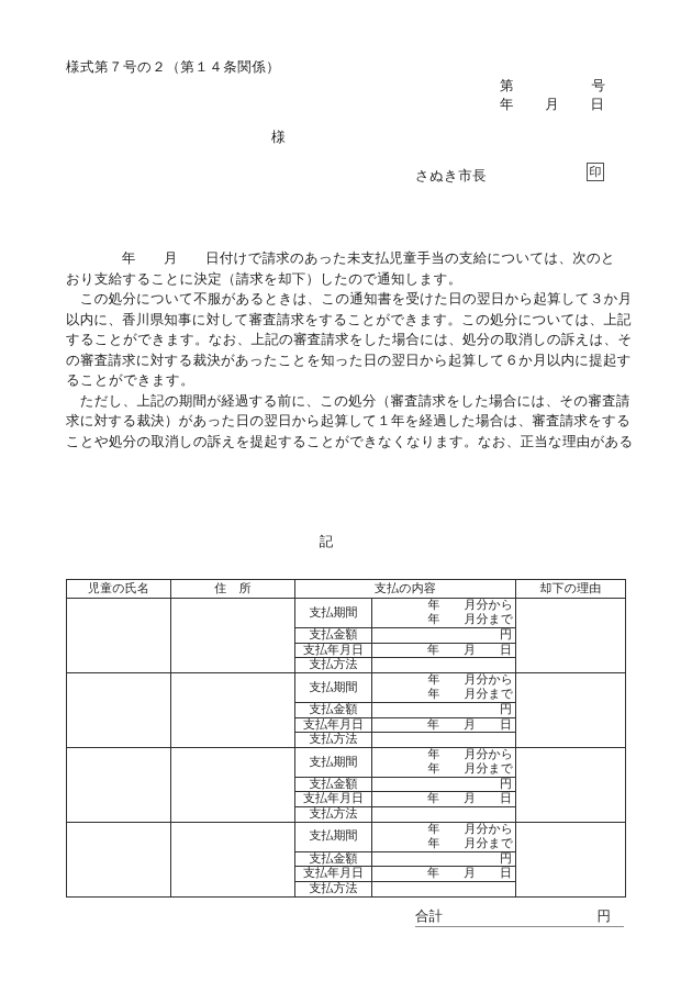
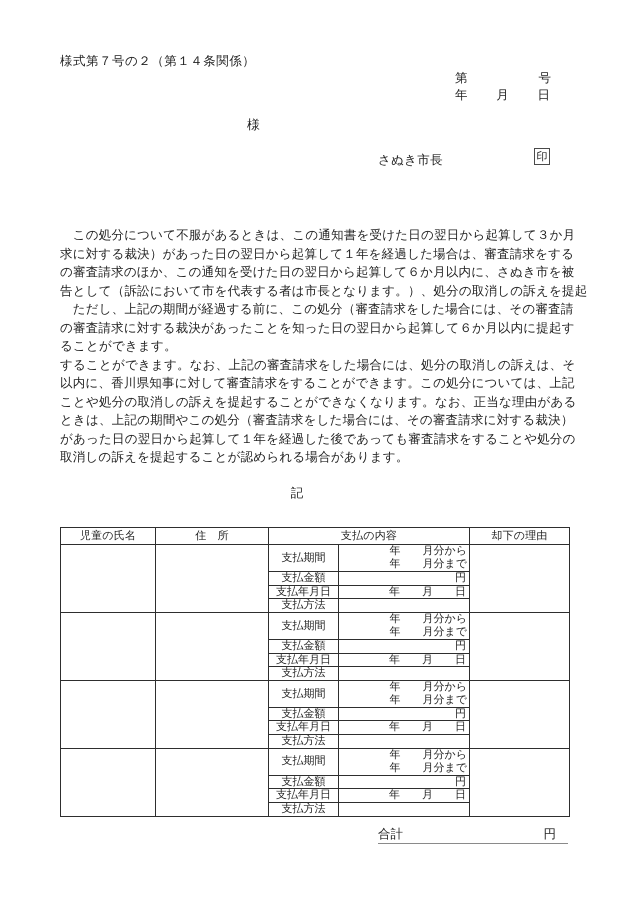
  様式第７号の２（第１４条関係）
  第
  号
  年
  月
  日
  様
  さぬき市長
  印
- 年 月 日付けで請求のあった未支払児童手当の支給については、次のと
- おり支給することに決定（請求を却下）したので通知します。
  この処分について不服があるときは、この通知書を受けた日の翌日から起算して３か月
- 以内に、香川県知事に対して審査請求をすることができます。この処分については、上記
+ 求に対する裁決）があった日の翌日から起算して１年を経過した場合は、審査請求をする
+ の審査請求のほか、この通知を受けた日の翌日から起算して６か月以内に、さぬき市を被
+ 告として（訴訟において市を代表する者は市長となります。）、処分の取消しの訴えを提起
- することができます。なお、上記の審査請求をした場合には、処分の取消しの訴えは、そ
+ ただし、上記の期間が経過する前に、この処分（審査請求をした場合には、その審査請
  の審査請求に対する裁決があったことを知った日の翌日から起算して６か月以内に提起す
  ることができます。
- ただし、上記の期間が経過する前に、この処分（審査請求をした場合には、その審査請
+ することができます。なお、上記の審査請求をした場合には、処分の取消しの訴えは、そ
- 求に対する裁決）があった日の翌日から起算して１年を経過した場合は、審査請求をする
+ 以内に、香川県知事に対して審査請求をすることができます。この処分については、上記
  ことや処分の取消しの訴えを提起することができなくなります。なお、正当な理由がある
+ ときは、上記の期間やこの処分（審査請求をした場合には、その審査請求に対する裁決）
+ があった日の翌日から起算して１年を経過した後であっても審査請求をすることや処分の
+ 取消しの訴えを提起することが認められる場合があります。
  記
  児童の氏名	住 所	支払の内容	却下の理由
  		支払期間	年 月分から 年 月分まで
  支払金額	円
  支払年月日	年 月 日
  支払方法
  		支払期間	年 月分から 年 月分まで
  支払金額	円
  支払年月日	年 月 日
  支払方法
  		支払期間	年 月分から 年 月分まで
  支払金額	円
  支払年月日	年 月 日
  支払方法
  		支払期間	年 月分から 年 月分まで
  支払金額	円
  支払年月日	年 月 日
  支払方法
  合計
  円
